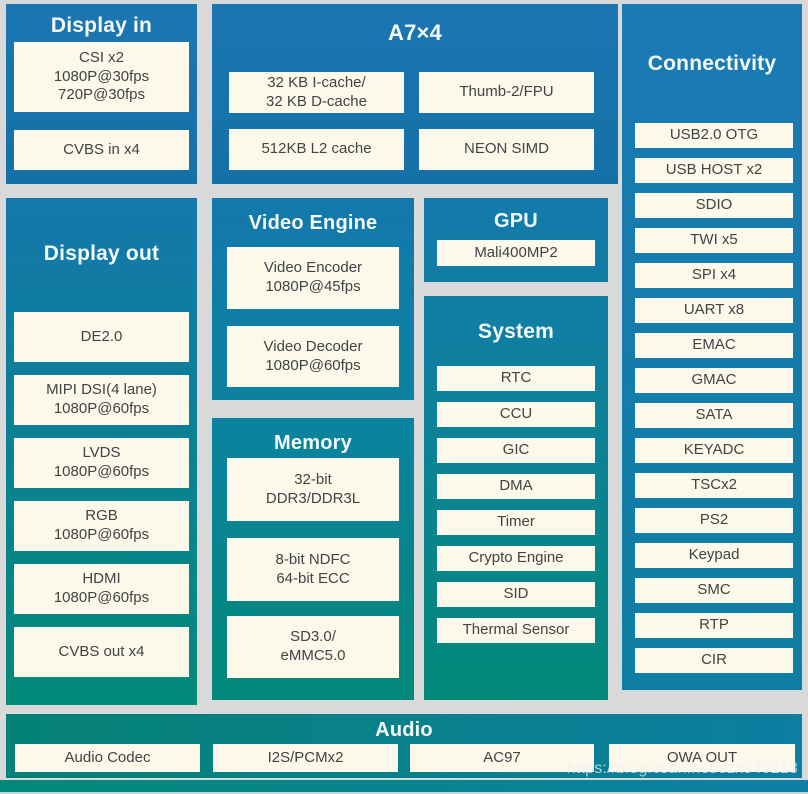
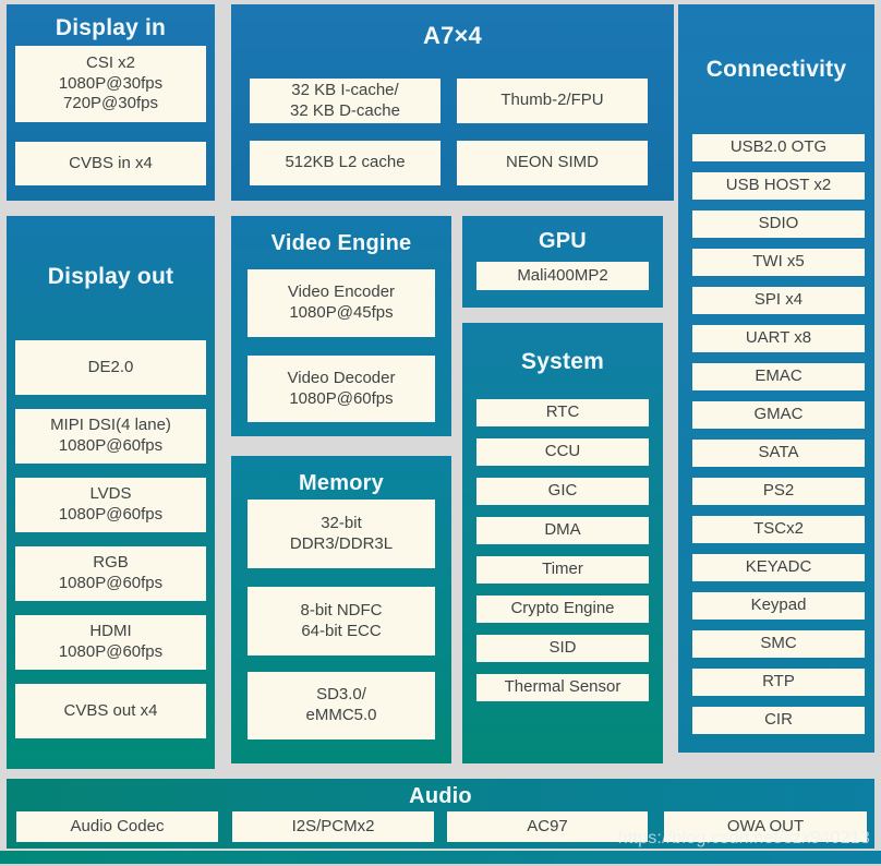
  Display in
  CSI x2
  1080P@30fps
  720P@30fps
  CVBS in x4
  A7×4
  32 KB I-cache/
  32 KB D-cache
  Thumb-2/FPU
  512KB L2 cache
  NEON SIMD
  Connectivity
  USB2.0 OTG
  USB HOST x2
  SDIO
  TWI x5
  SPI x4
  UART x8
  EMAC
  GMAC
  SATA
- KEYADC
+ PS2
  TSCx2
- PS2
+ KEYADC
  Keypad
  SMC
  RTP
  CIR
  Display out
  DE2.0
  MIPI DSI(4 lane)
  1080P@60fps
  LVDS
  1080P@60fps
  RGB
  1080P@60fps
  HDMI
  1080P@60fps
  CVBS out x4
  Video Engine
  Video Encoder
  1080P@45fps
  Video Decoder
  1080P@60fps
  Memory
  32-bit
  DDR3/DDR3L
  8-bit NDFC
  64-bit ECC
  SD3.0/
  eMMC5.0
  GPU
  Mali400MP2
  System
  RTC
  CCU
  GIC
  DMA
  Timer
  Crypto Engine
  SID
  Thermal Sensor
  Audio
  Audio Codec
  I2S/PCMx2
  AC97
  OWA OUT
  https://blog.csdn.net/szx940213
